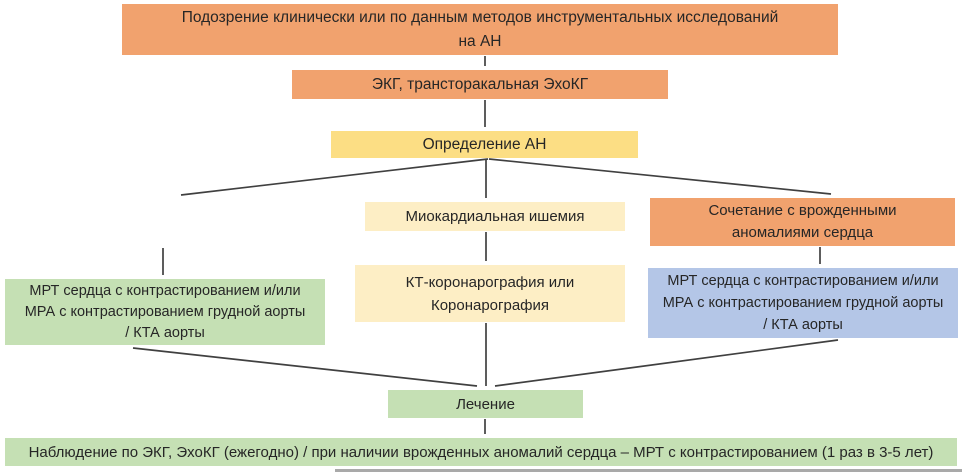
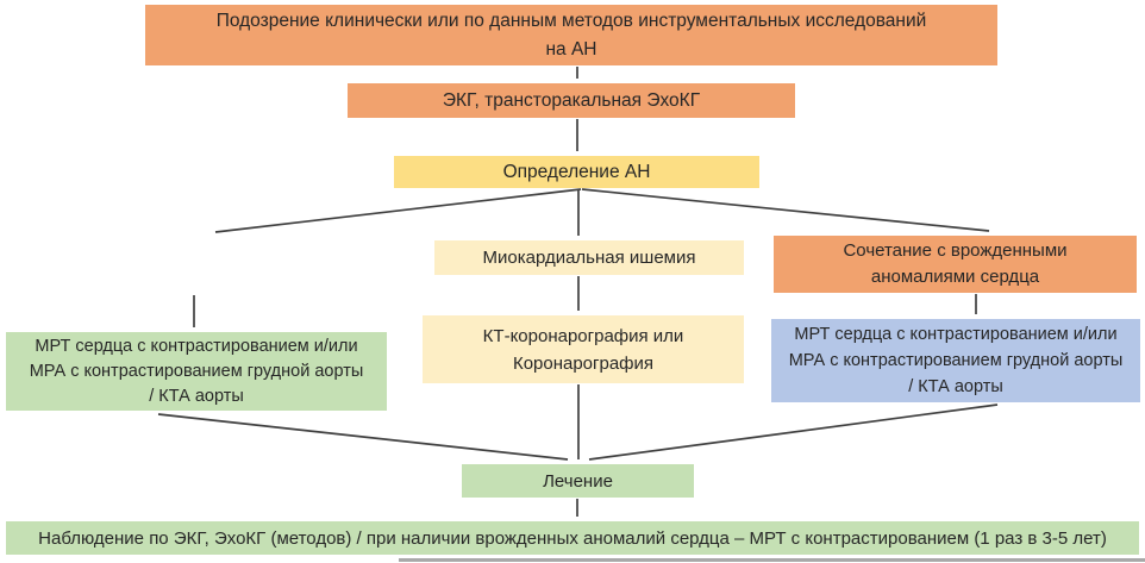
  Подозрение клинически или по данным методов инструментальных исследований
  на АН
  ЭКГ, трансторакальная ЭхоКГ
  Определение АН
  Миокардиальная ишемия
  Сочетание с врожденными
  аномалиями сердца
  МРТ сердца с контрастированием и/или
  МРА с контрастированием грудной аорты
  / КТА аорты
  КТ-коронарография или
  Коронарография
  МРТ сердца с контрастированием и/или
  МРА с контрастированием грудной аорты
  / КТА аорты
  Лечение
- Наблюдение по ЭКГ, ЭхоКГ (ежегодно) / при наличии врожденных аномалий сердца – МРТ с контрастированием (1 раз в 3-5 лет)
+ Наблюдение по ЭКГ, ЭхоКГ (методов) / при наличии врожденных аномалий сердца – МРТ с контрастированием (1 раз в 3-5 лет)
